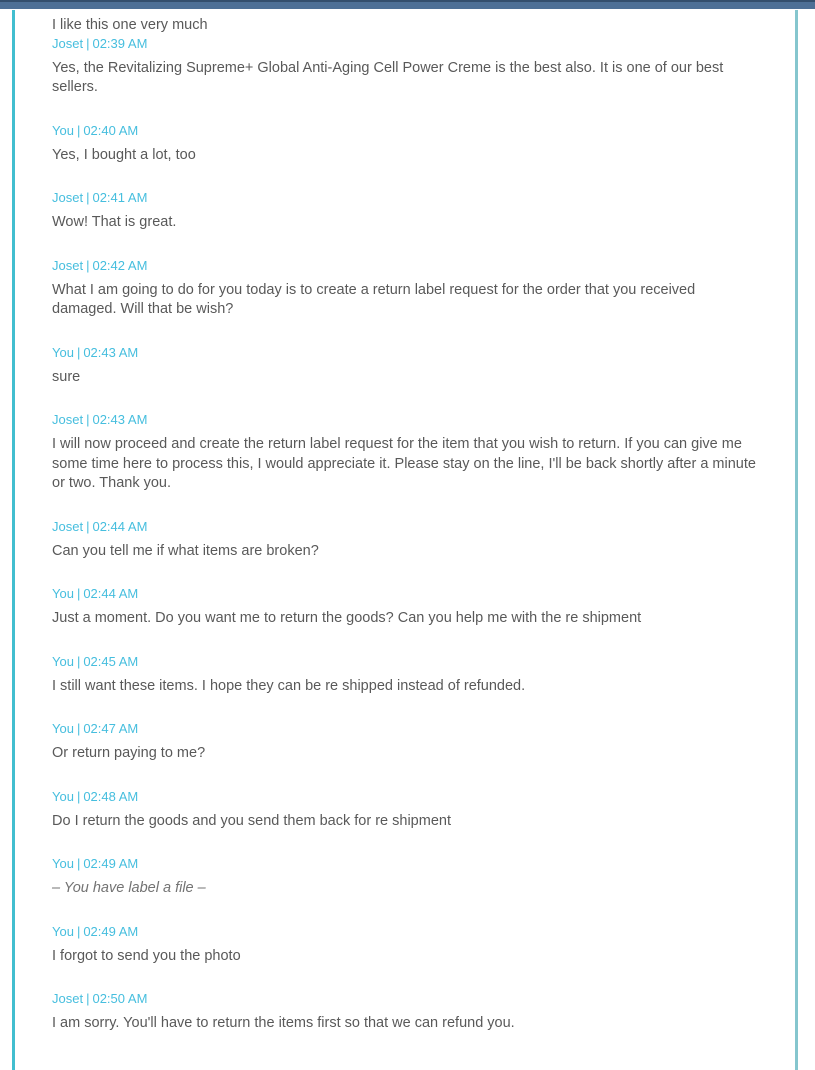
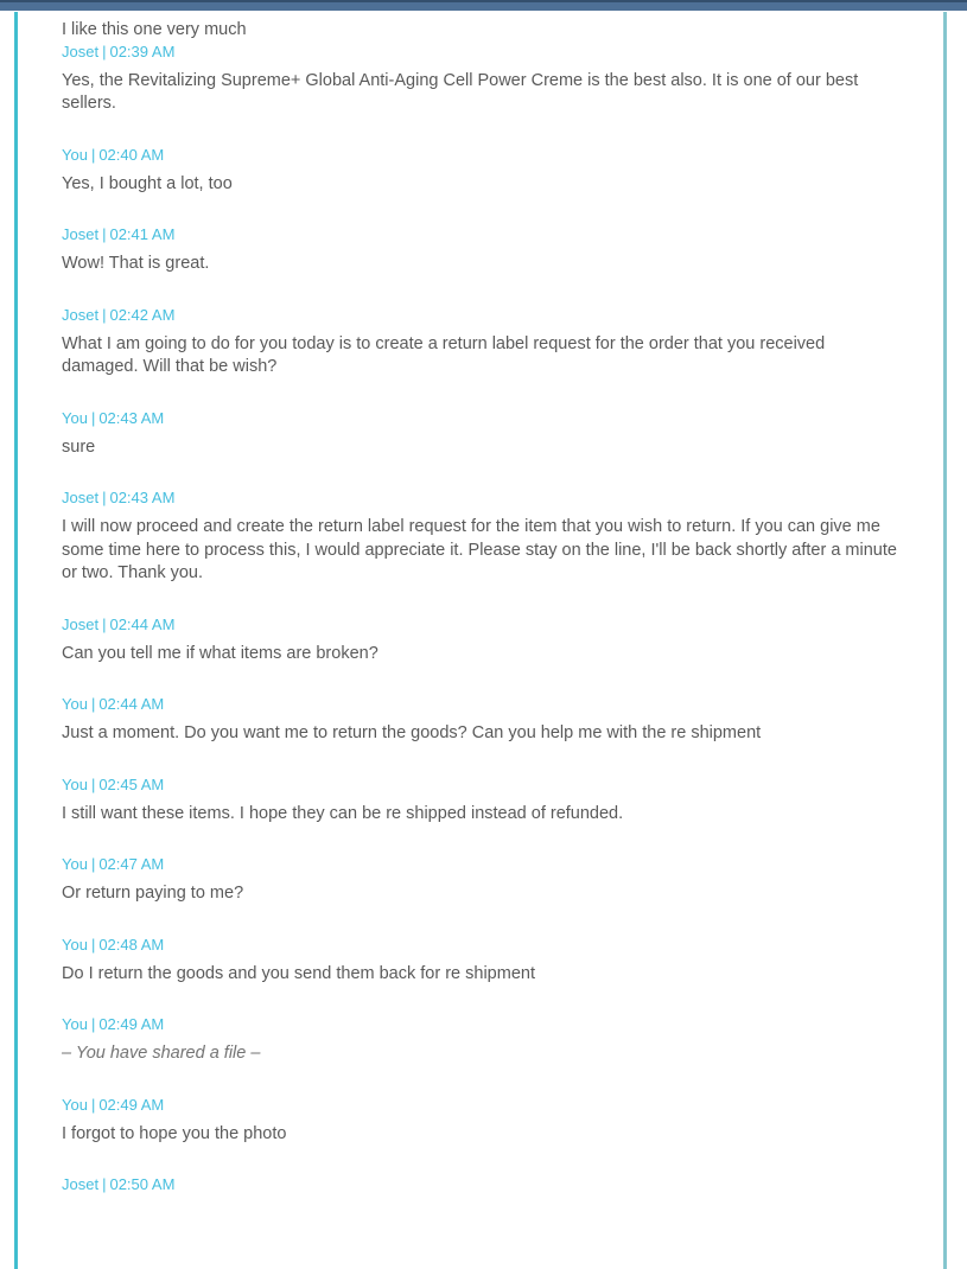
  I like this one very much
  Joset | 02:39 AM
  Yes, the Revitalizing Supreme+ Global Anti-Aging Cell Power Creme is the best also. It is one of our best sellers.
  You | 02:40 AM
  Yes, I bought a lot, too
  Joset | 02:41 AM
  Wow! That is great.
  Joset | 02:42 AM
  What I am going to do for you today is to create a return label request for the order that you received damaged. Will that be wish?
  You | 02:43 AM
  sure
  Joset | 02:43 AM
  I will now proceed and create the return label request for the item that you wish to return. If you can give me some time here to process this, I would appreciate it. Please stay on the line, I'll be back shortly after a minute or two. Thank you.
  Joset | 02:44 AM
  Can you tell me if what items are broken?
  You | 02:44 AM
  Just a moment. Do you want me to return the goods? Can you help me with the re shipment
  You | 02:45 AM
  I still want these items. I hope they can be re shipped instead of refunded.
  You | 02:47 AM
  Or return paying to me?
  You | 02:48 AM
  Do I return the goods and you send them back for re shipment
  You | 02:49 AM
- – You have label a file –
+ – You have shared a file –
  You | 02:49 AM
- I forgot to send you the photo
+ I forgot to hope you the photo
  Joset | 02:50 AM
- I am sorry. You'll have to return the items first so that we can refund you.
